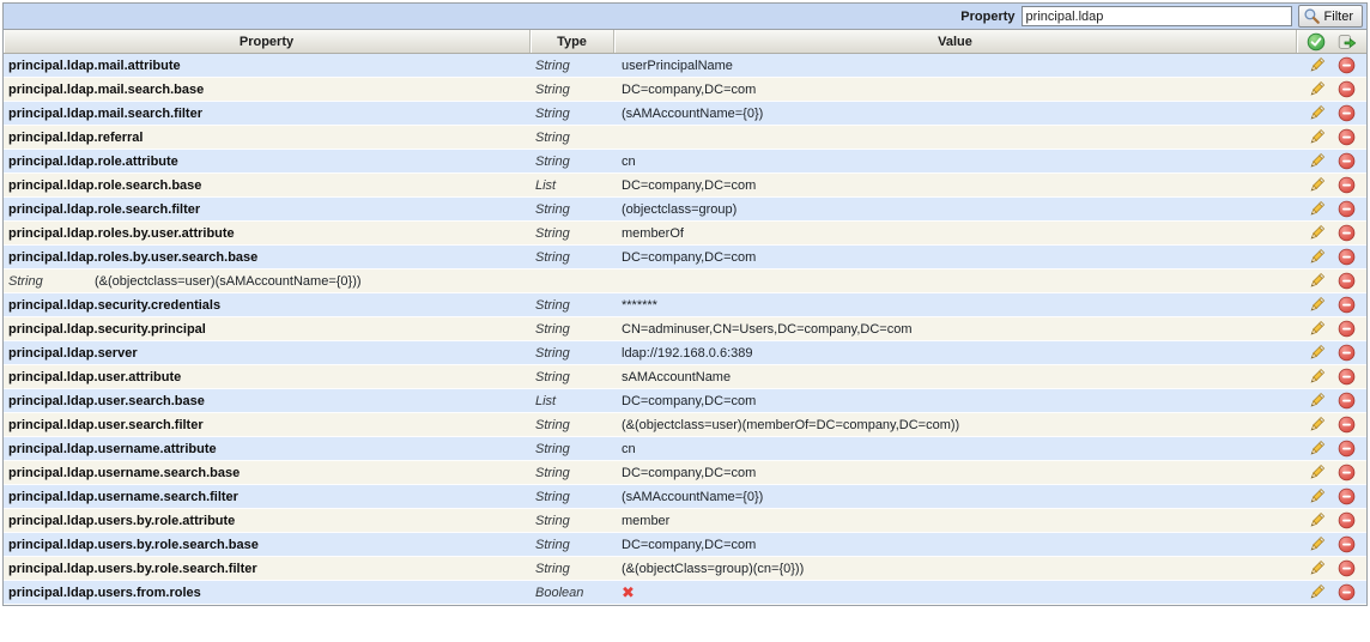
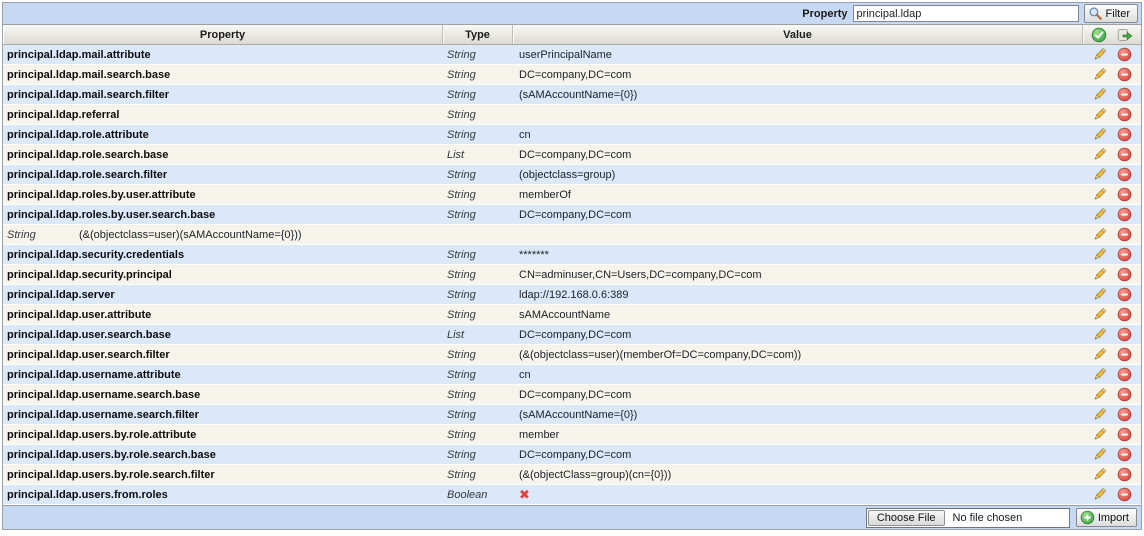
  Property
  principal.ldap
  Filter
  Property
  Type
  Value
  principal.ldap.mail.attribute
  String
  userPrincipalName
  principal.ldap.mail.search.base
  String
  DC=company,DC=com
  principal.ldap.mail.search.filter
  String
  (sAMAccountName={0})
  principal.ldap.referral
  String
  principal.ldap.role.attribute
  String
  cn
  principal.ldap.role.search.base
  List
  DC=company,DC=com
  principal.ldap.role.search.filter
  String
  (objectclass=group)
  principal.ldap.roles.by.user.attribute
  String
  memberOf
  principal.ldap.roles.by.user.search.base
  String
  DC=company,DC=com
  String
  (&(objectclass=user)(sAMAccountName={0}))
  principal.ldap.security.credentials
  String
  *******
  principal.ldap.security.principal
  String
  CN=adminuser,CN=Users,DC=company,DC=com
  principal.ldap.server
  String
  ldap://192.168.0.6:389
  principal.ldap.user.attribute
  String
  sAMAccountName
  principal.ldap.user.search.base
  List
  DC=company,DC=com
  principal.ldap.user.search.filter
  String
  (&(objectclass=user)(memberOf=DC=company,DC=com))
  principal.ldap.username.attribute
  String
  cn
  principal.ldap.username.search.base
  String
  DC=company,DC=com
  principal.ldap.username.search.filter
  String
  (sAMAccountName={0})
  principal.ldap.users.by.role.attribute
  String
  member
  principal.ldap.users.by.role.search.base
  String
  DC=company,DC=com
  principal.ldap.users.by.role.search.filter
  String
  (&(objectClass=group)(cn={0}))
  principal.ldap.users.from.roles
  Boolean
  ✖
+ Choose File
+ No file chosen
+ Import
